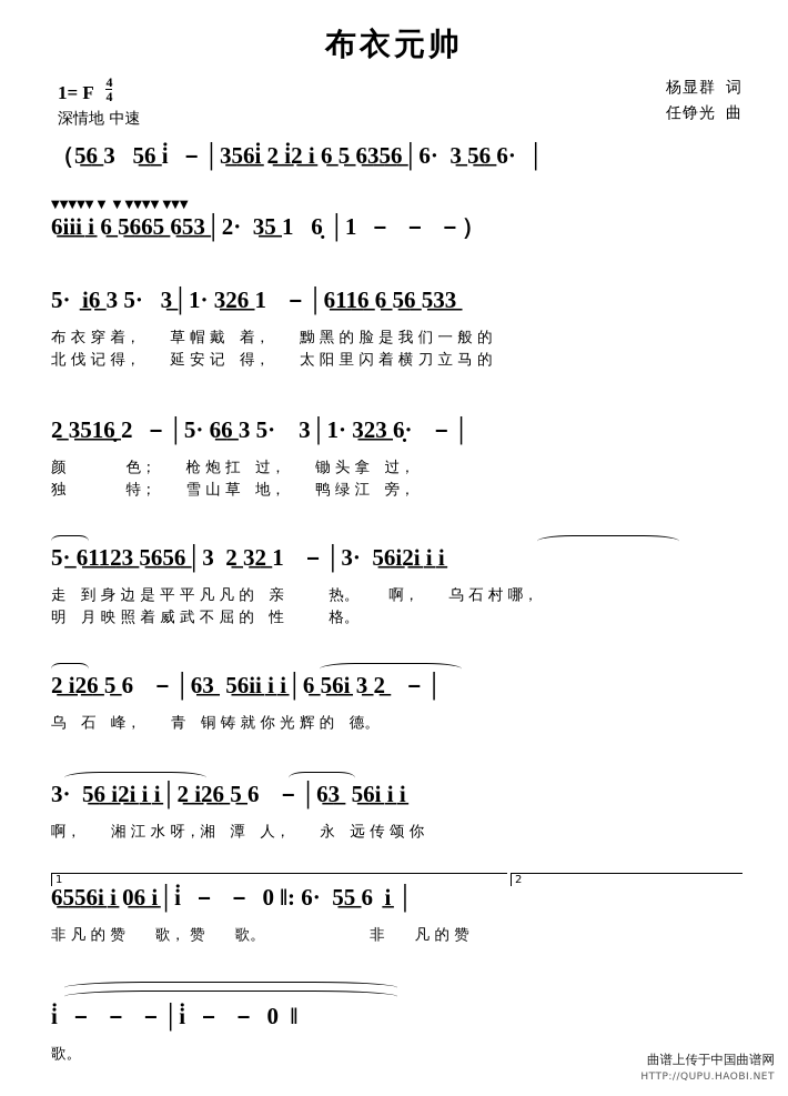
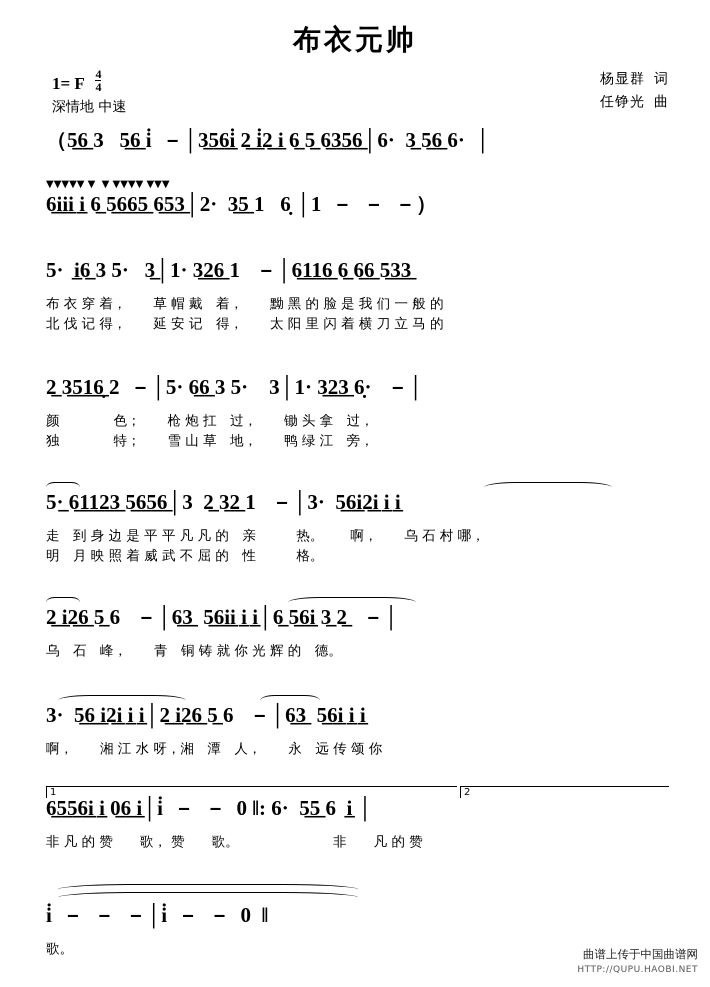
  布衣元帅
  1= F
  4
  4
  深情地 中速
  杨显群 词
  任铮光 曲
  （5̲6̲ 3 5̲6̲ i̇ －│3̲5̲6̲i̲̇ 2̲ i̲̇2̲ i̲ 6̲ 5̲ 6̲3̲5̲6̲│6· 3̲ 5̲6̲ 6· │
  ▼▼▼▼▼ ▼ ▼ ▼▼▼▼ ▼▼▼
  6̲i̲i̲i̲ i̲ 6̲ 5̲6̲6̲5̲ 6̲5̲3̲│2· 3̲5̲ 1 6̣ │1 － － －）
- 5· i̲6̲ 3 5· 3̲│1· 3̲2̲6̲ 1 －│6̲1̲1̲6̲ 6̲ 5̲6̲ 5̲3̲3̲
+ 5· i̲6̲ 3 5· 3̲│1· 3̲2̲6̲ 1 －│6̲1̲1̲6̲ 6̲ 6̲6̲ 5̲3̲3̲
  布 衣 穿 着， 草 帽 戴 着， 黝 黑 的 脸 是 我 们 一 般 的
  北 伐 记 得， 延 安 记 得， 太 阳 里 闪 着 横 刀 立 马 的
  2̲ 3̲5̲1̲6̣̲ 2 －│5· 6̲6̲ 3 5· 3│1· 3̲2̲3̲ 6̣· －│
  颜 色； 枪 炮 扛 过， 锄 头 拿 过，
  独 特； 雪 山 草 地， 鸭 绿 江 旁，
  5·̲ 6̲1̲1̲2̲3̲ 5̲6̲5̲6̲│3 2̲ 3̲2̲ 1 －│3· 5̲6̲i̲2̲i̲ i̲ i̲
  走 到 身 边 是 平 平 凡 凡 的 亲 热。 啊， 乌 石 村 哪，
  明 月 映 照 着 威 武 不 屈 的 性 格。
  2̲ i̲2̲6̲ 5̲ 6 －│6̲3̲ 5̲6̲i̲i̲ i̲ i̲│6̲ 5̲6̲i̲ 3̲ 2̲ －│
  乌 石 峰， 青 铜 铸 就 你 光 辉 的 德。
  3· 5̲6̲ i̲2̲i̲ i̲ i̲│2̲ i̲2̲6̲ 5̲ 6 －│6̲3̲ 5̲6̲i̲ i̲ i̲
  啊， 湘 江 水 呀，湘 潭 人， 永 远 传 颂 你
  1
  2
  6̲5̲5̲6̲i̲ i̲ 0̲6̲ i̲│i̇ － － 0 ‖: 6· 5̲5̲ 6 i̲ │
  非 凡 的 赞 歌， 赞 歌。 非 凡 的 赞
  i̇ － － －│i̇ － － 0 ‖
  歌。
  曲谱上传于中国曲谱网
  HTTP://QUPU.HAOBI.NET
